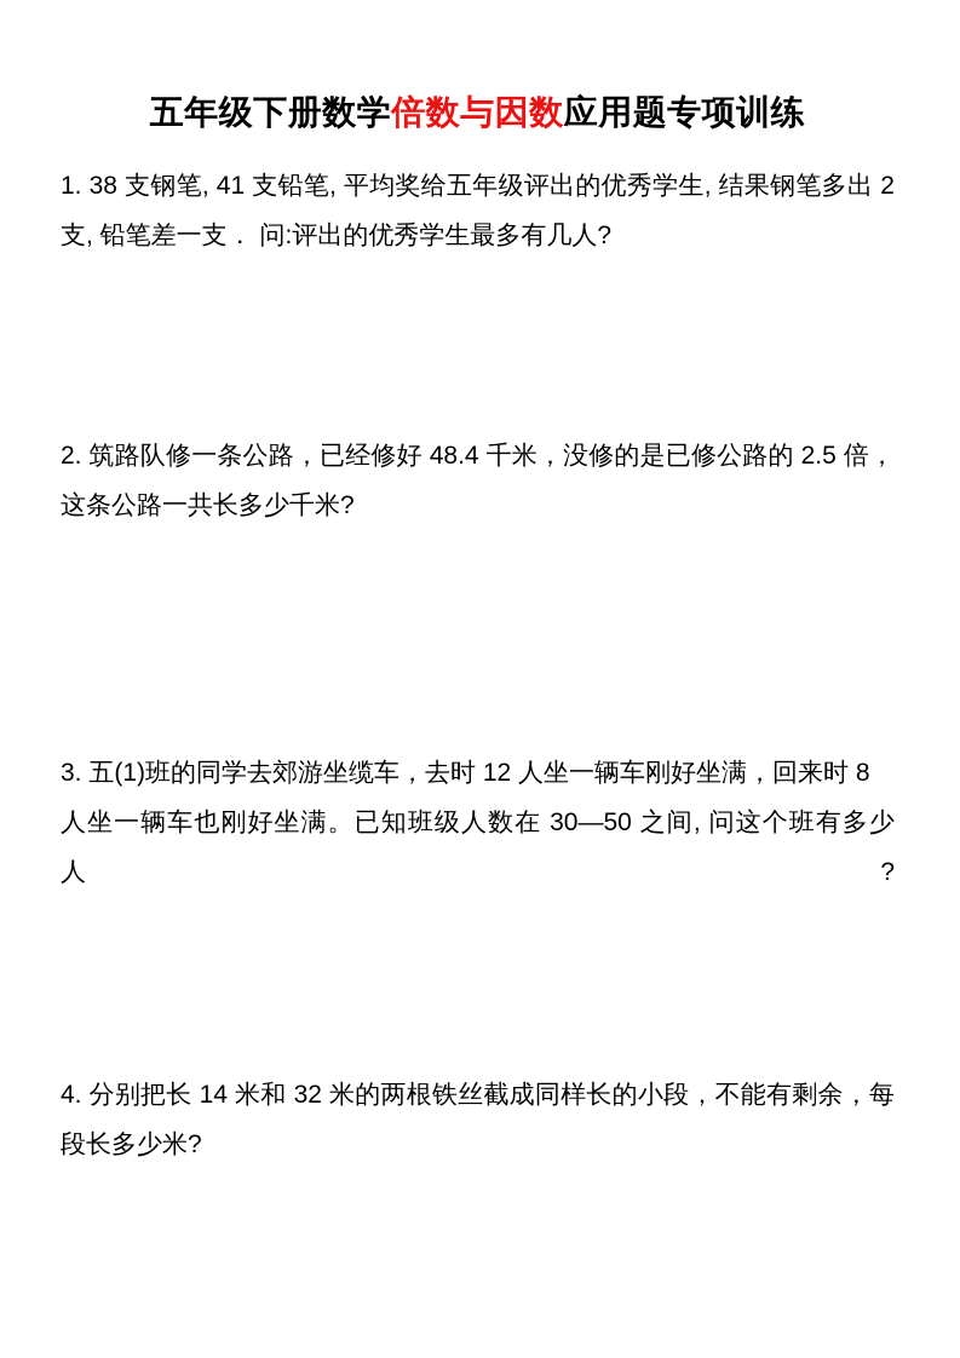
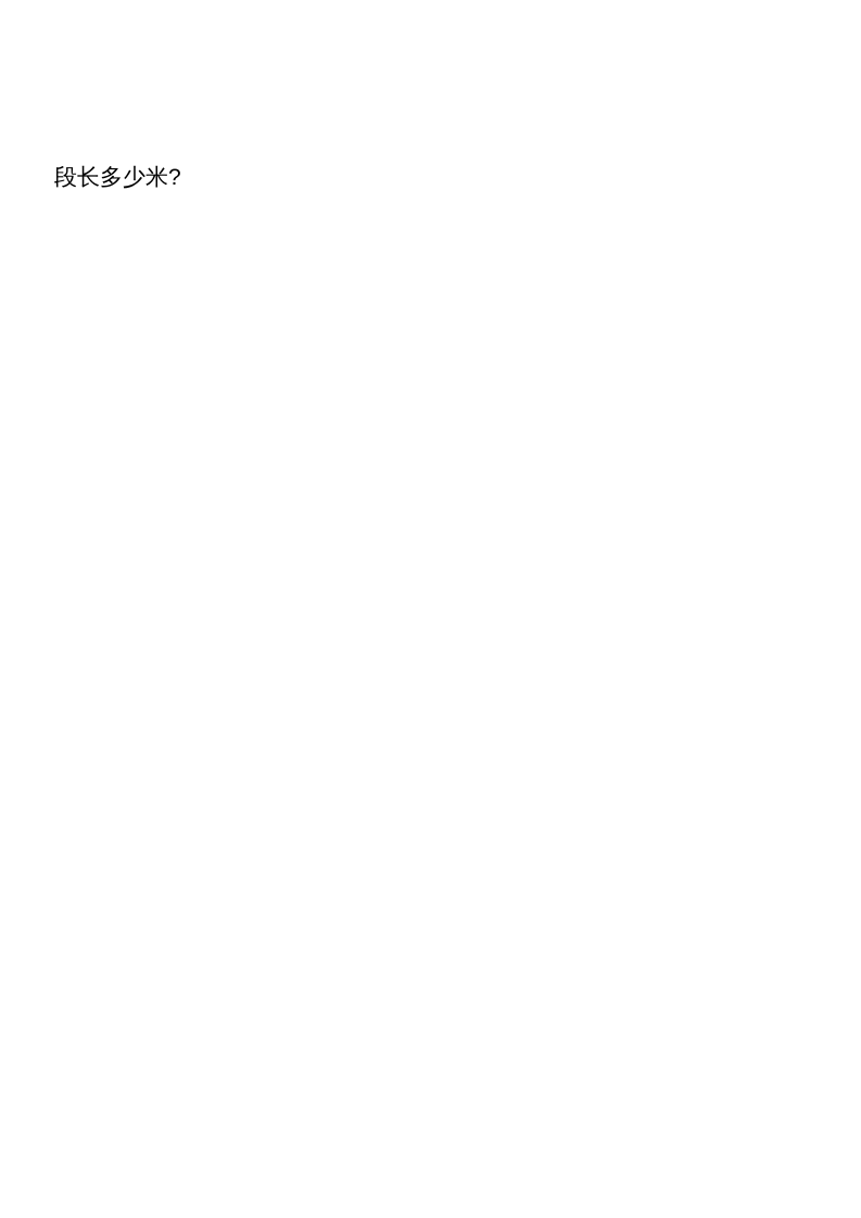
- 五年级下册数学倍数与因数应用题专项训练
- 1. 38 支钢笔, 41 支铅笔, 平均奖给五年级评出的优秀学生, 结果钢笔多出 2
- 支, 铅笔差一支． 问:评出的优秀学生最多有几人?
- 2. 筑路队修一条公路，已经修好 48.4 千米，没修的是已修公路的 2.5 倍，
- 这条公路一共长多少千米?
- 3. 五(1)班的同学去郊游坐缆车，去时 12 人坐一辆车刚好坐满，回来时 8
- 人坐一辆车也刚好坐满。已知班级人数在 30—50 之间, 问这个班有多少人?
- 4. 分别把长 14 米和 32 米的两根铁丝截成同样长的小段，不能有剩余，每
  段长多少米?
